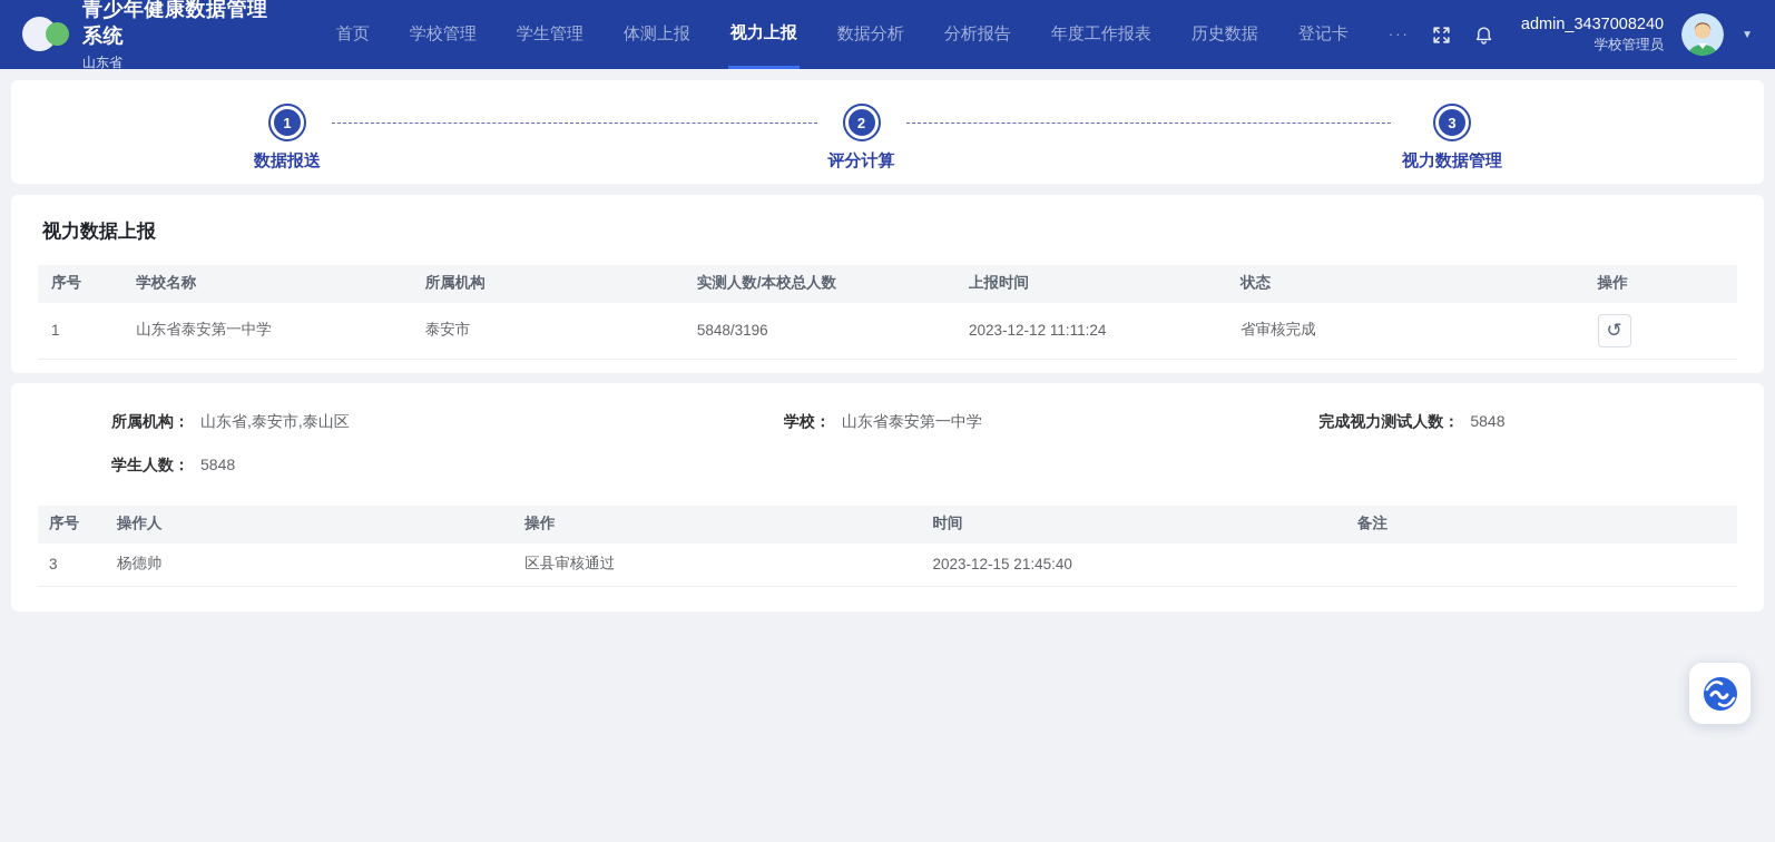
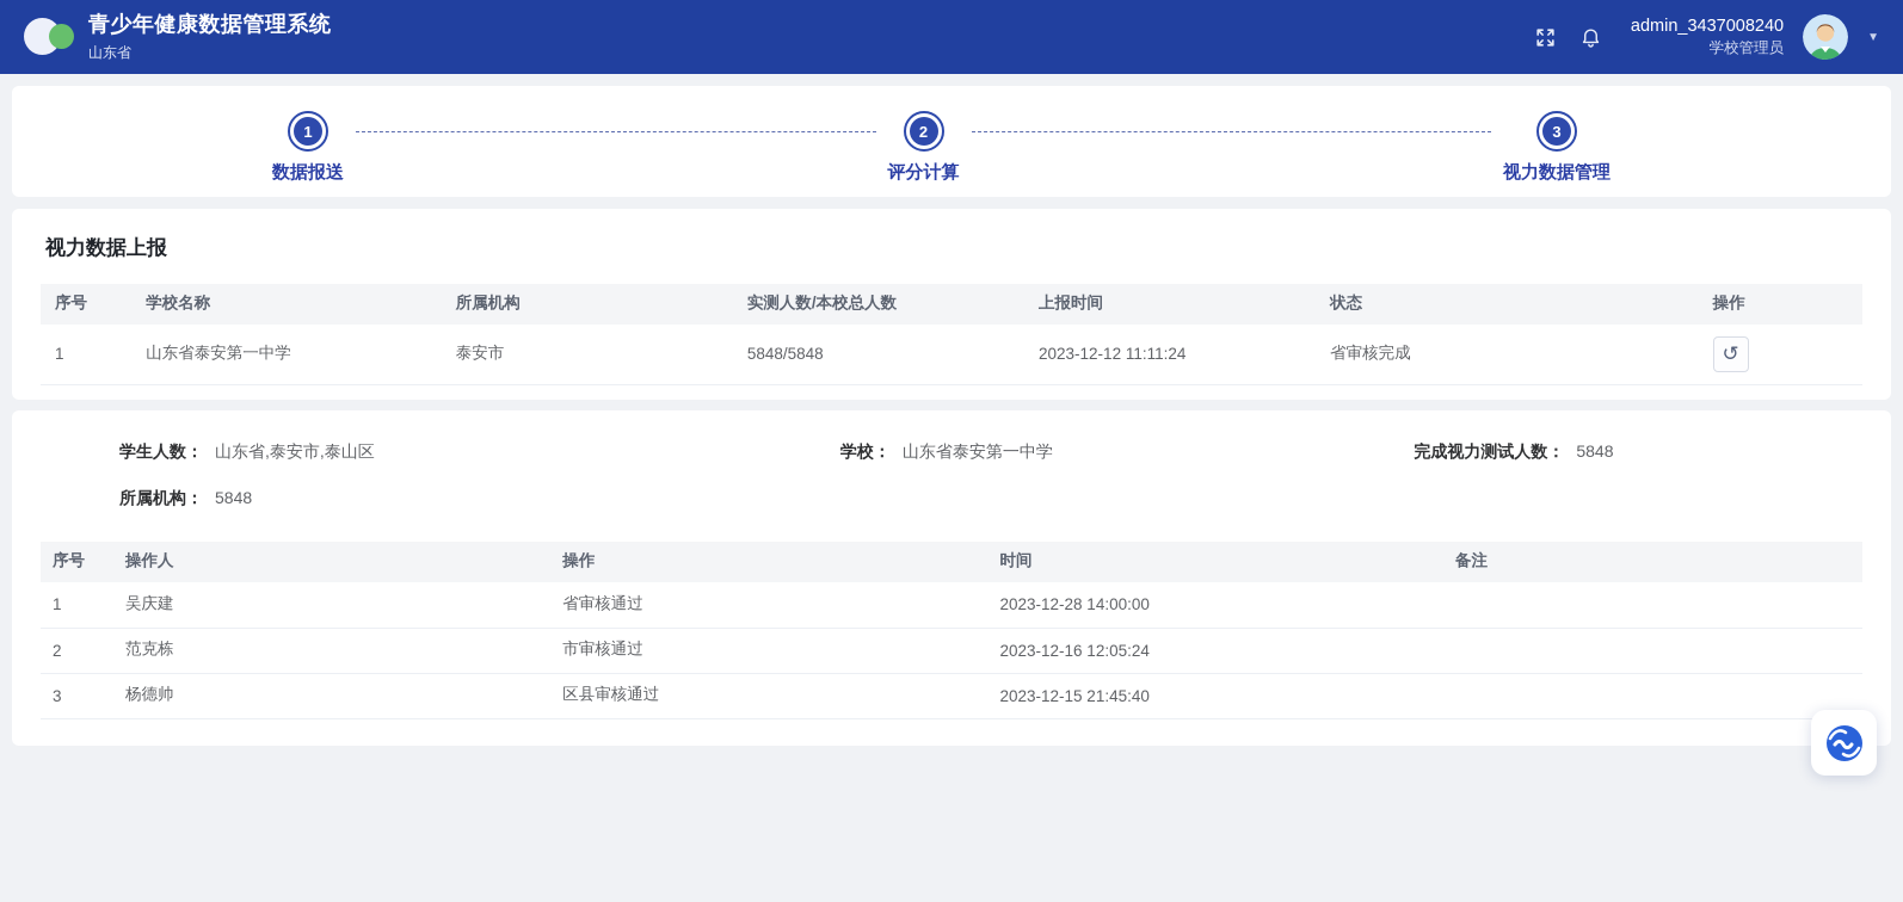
  青少年健康数据管理系统
  山东省
- 首页
- 学校管理
- 学生管理
- 体测上报
- 视力上报
- 数据分析
- 分析报告
- 年度工作报表
- 历史数据
- 登记卡
- ···
  admin_3437008240
  学校管理员
  ▼
  1
  数据报送
  2
  评分计算
  3
  视力数据管理
  视力数据上报
  序号	学校名称	所属机构	实测人数/本校总人数	上报时间	状态	操作
- 1	山东省泰安第一中学	泰安市	5848/3196	2023-12-12 11:11:24	省审核完成	↺
+ 1	山东省泰安第一中学	泰安市	5848/5848	2023-12-12 11:11:24	省审核完成	↺
- 所属机构：
+ 学生人数：
  山东省,泰安市,泰山区
  学校：
  山东省泰安第一中学
  完成视力测试人数：
  5848
- 学生人数：
+ 所属机构：
  5848
  序号	操作人	操作	时间	备注
+ 1	吴庆建	省审核通过	2023-12-28 14:00:00
+ 2	范克栋	市审核通过	2023-12-16 12:05:24
  3	杨德帅	区县审核通过	2023-12-15 21:45:40
